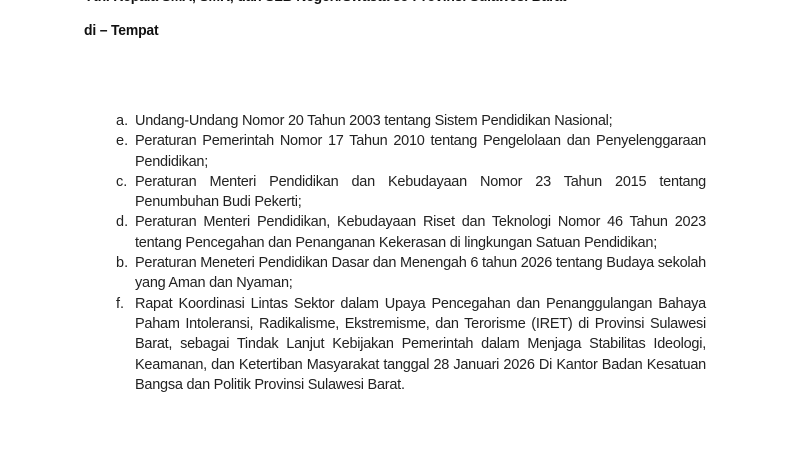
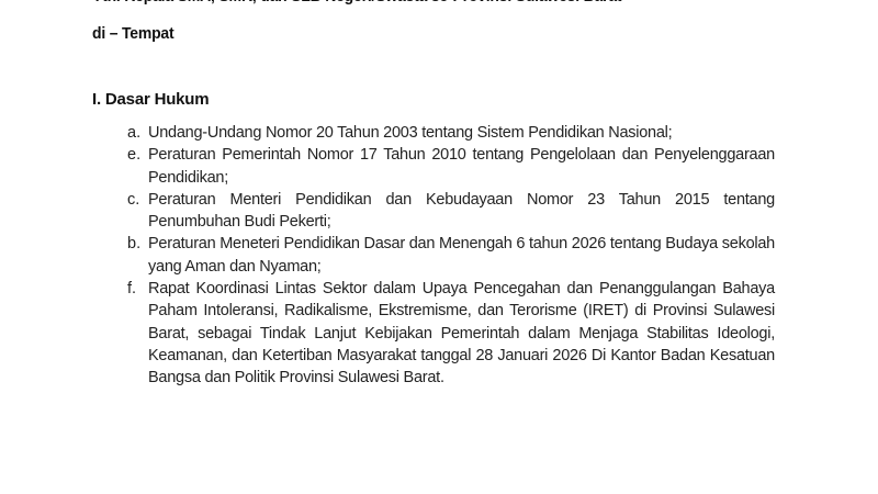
  di – Tempat
+ I. Dasar Hukum
  a.
  Undang-Undang Nomor 20 Tahun 2003 tentang Sistem Pendidikan Nasional;
  e.
  Peraturan Pemerintah Nomor 17 Tahun 2010 tentang Pengelolaan dan Penyelenggaraan Pendidikan;
  c.
  Peraturan Menteri Pendidikan dan Kebudayaan Nomor 23 Tahun 2015 tentang Penumbuhan Budi Pekerti;
- d.
- Peraturan Menteri Pendidikan, Kebudayaan Riset dan Teknologi Nomor 46 Tahun 2023 tentang Pencegahan dan Penanganan Kekerasan di lingkungan Satuan Pendidikan;
  b.
  Peraturan Meneteri Pendidikan Dasar dan Menengah 6 tahun 2026 tentang Budaya sekolah yang Aman dan Nyaman;
  f.
  Rapat Koordinasi Lintas Sektor dalam Upaya Pencegahan dan Penanggulangan Bahaya Paham Intoleransi, Radikalisme, Ekstremisme, dan Terorisme (IRET) di Provinsi Sulawesi Barat, sebagai Tindak Lanjut Kebijakan Pemerintah dalam Menjaga Stabilitas Ideologi, Keamanan, dan Ketertiban Masyarakat tanggal 28 Januari 2026 Di Kantor Badan Kesatuan Bangsa dan Politik Provinsi Sulawesi Barat.
